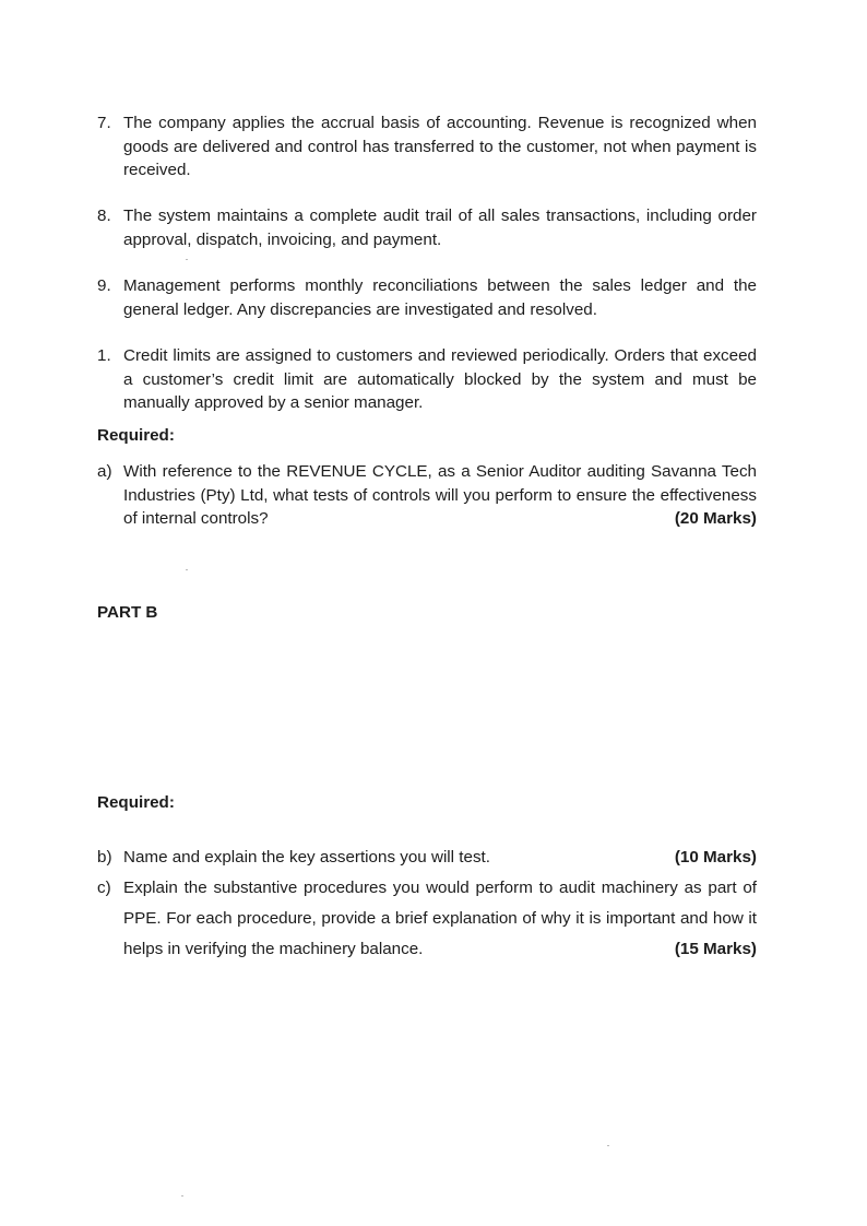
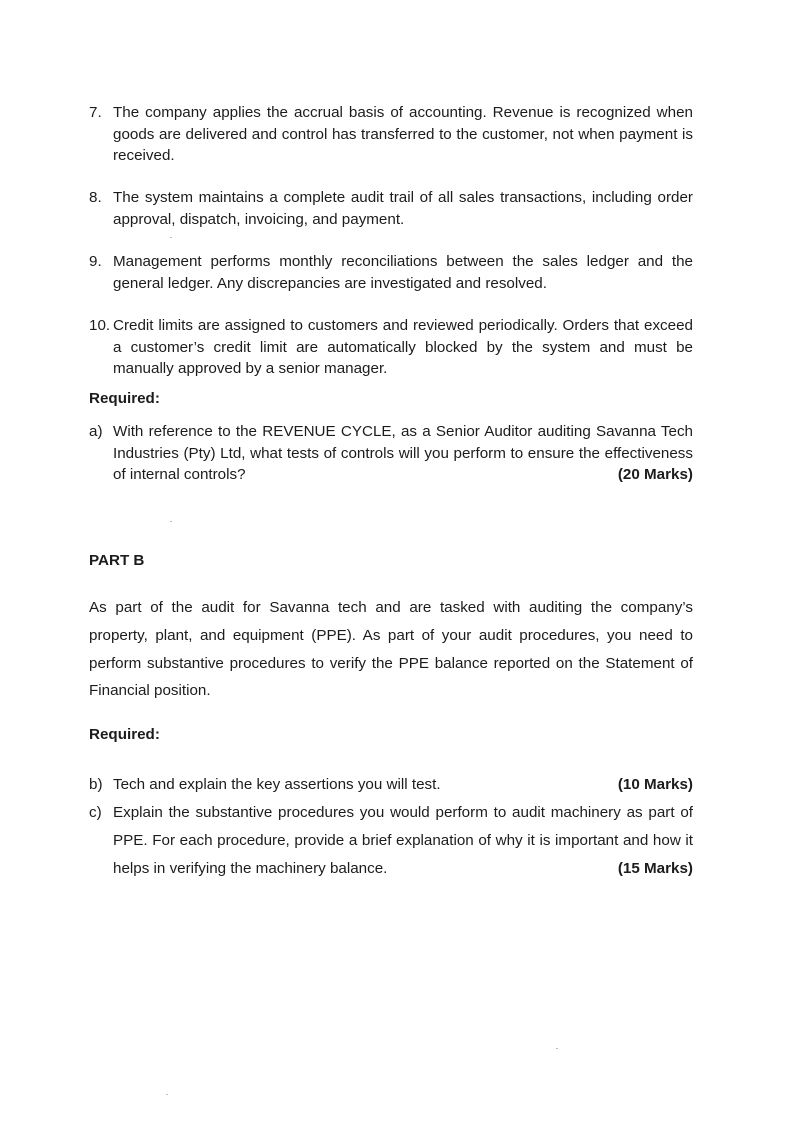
  7.
  The company applies the accrual basis of accounting. Revenue is recognized when goods are delivered and control has transferred to the customer, not when payment is received.
  8.
  The system maintains a complete audit trail of all sales transactions, including order approval, dispatch, invoicing, and payment.
  9.
  Management performs monthly reconciliations between the sales ledger and the general ledger. Any discrepancies are investigated and resolved.
- 1.
+ 10.
  Credit limits are assigned to customers and reviewed periodically. Orders that exceed a customer’s credit limit are automatically blocked by the system and must be manually approved by a senior manager.
  Required:
  a)
  With reference to the REVENUE CYCLE, as a Senior Auditor auditing Savanna Tech Industries (Pty) Ltd, what tests of controls will you perform to ensure the effectiveness of internal controls?
  (20 Marks)
  PART B
+ As part of the audit for Savanna tech and are tasked with auditing the company’s property, plant, and equipment (PPE). As part of your audit procedures, you need to perform substantive procedures to verify the PPE balance reported on the Statement of Financial position.
  Required:
  b)
- Name and explain the key assertions you will test.
+ Tech and explain the key assertions you will test.
  (10 Marks)
  c)
  Explain the substantive procedures you would perform to audit machinery as part of PPE. For each procedure, provide a brief explanation of why it is important and how it helps in verifying the machinery balance.
  (15 Marks)
